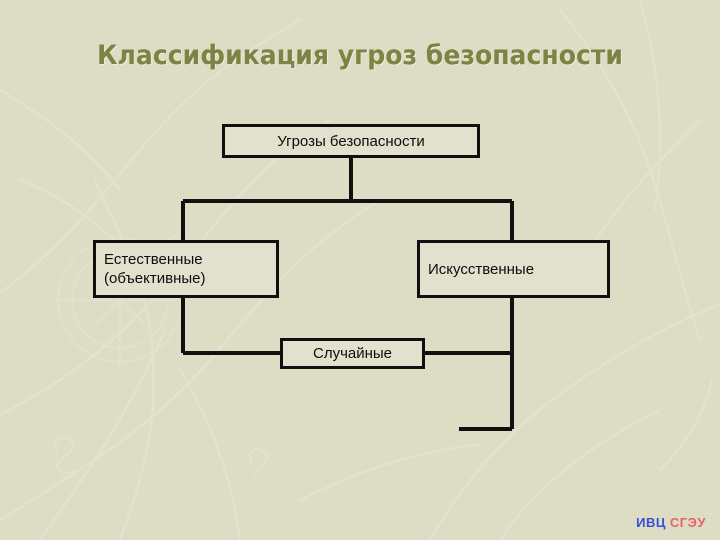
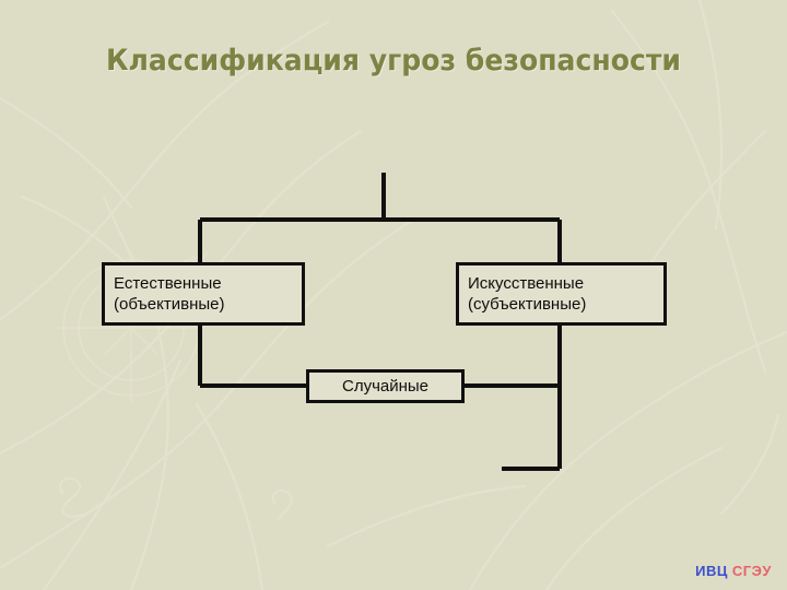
  Классификация угроз безопасности
- Угрозы безопасности
  Естественные
  (объективные)
  Искусственные
+ (субъективные)
  Случайные
  ИВЦ СГЭУ
